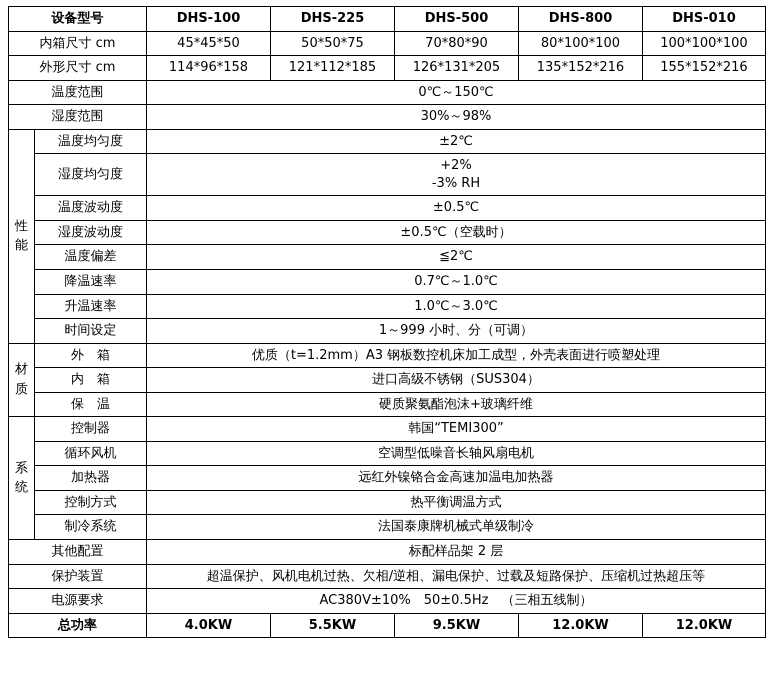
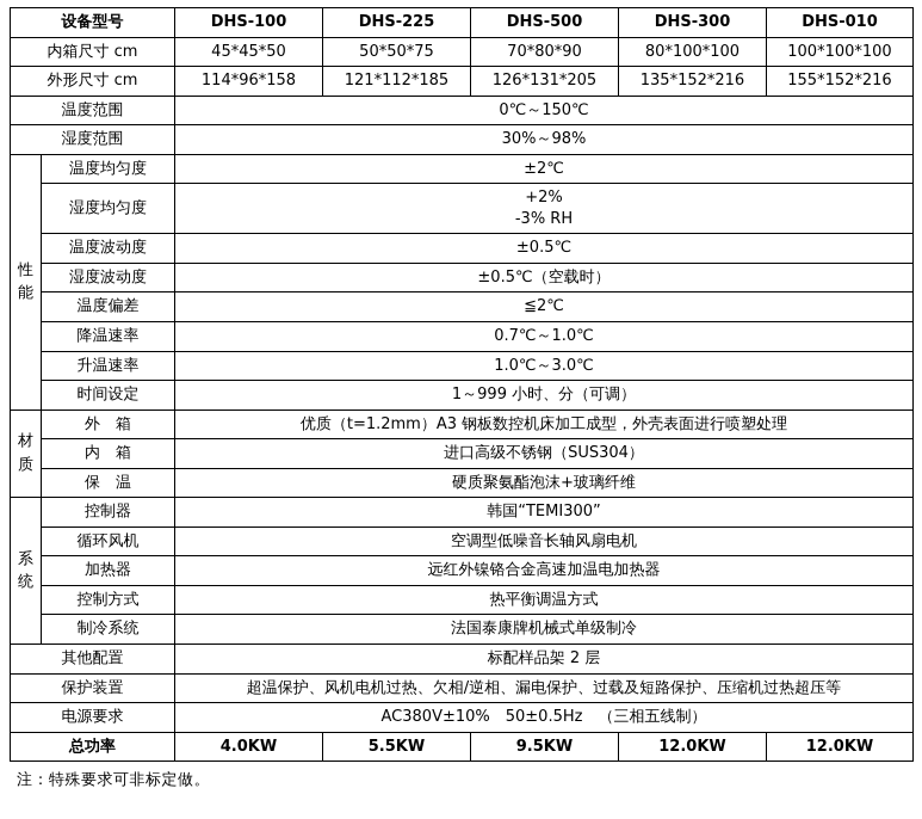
- 设备型号	DHS-100	DHS-225	DHS-500	DHS-800	DHS-010
+ 设备型号	DHS-100	DHS-225	DHS-500	DHS-300	DHS-010
  内箱尺寸 cm	45*45*50	50*50*75	70*80*90	80*100*100	100*100*100
  外形尺寸 cm	114*96*158	121*112*185	126*131*205	135*152*216	155*152*216
  温度范围	0℃～150℃
  湿度范围	30%～98%
  性能	温度均匀度	±2℃
  湿度均匀度	+2%-3% RH
  温度波动度	±0.5℃
  湿度波动度	±0.5℃（空载时）
  温度偏差	≦2℃
  降温速率	0.7℃～1.0℃
  升温速率	1.0℃～3.0℃
  时间设定	1～999 小时、分（可调）
  材质	外 箱	优质（t=1.2mm）A3 钢板数控机床加工成型，外壳表面进行喷塑处理
  内 箱	进口高级不锈钢（SUS304）
  保 温	硬质聚氨酯泡沫+玻璃纤维
  系统	控制器	韩国“TEMI300”
  循环风机	空调型低噪音长轴风扇电机
  加热器	远红外镍铬合金高速加温电加热器
  控制方式	热平衡调温方式
  制冷系统	法国泰康牌机械式单级制冷
  其他配置	标配样品架 2 层
  保护装置	超温保护、风机电机过热、欠相/逆相、漏电保护、过载及短路保护、压缩机过热超压等
  电源要求	AC380V±10% 50±0.5Hz （三相五线制）
  总功率	4.0KW	5.5KW	9.5KW	12.0KW	12.0KW
+ 注：特殊要求可非标定做。
